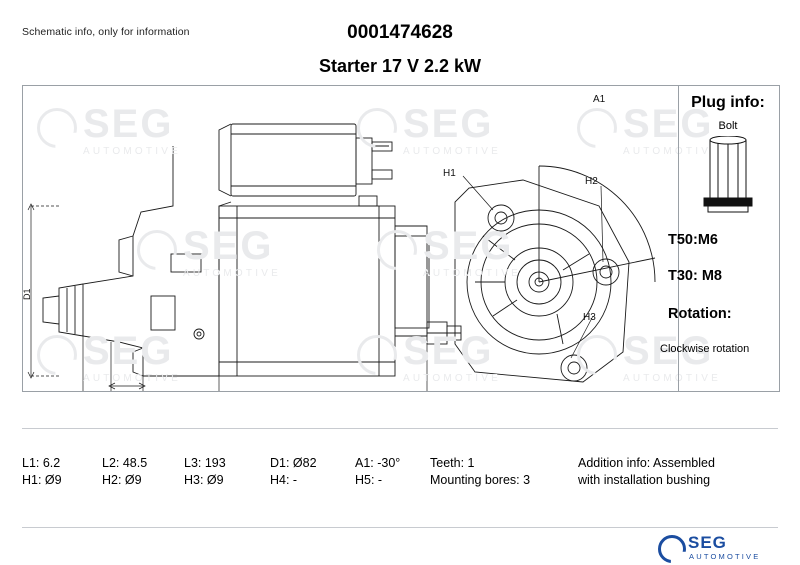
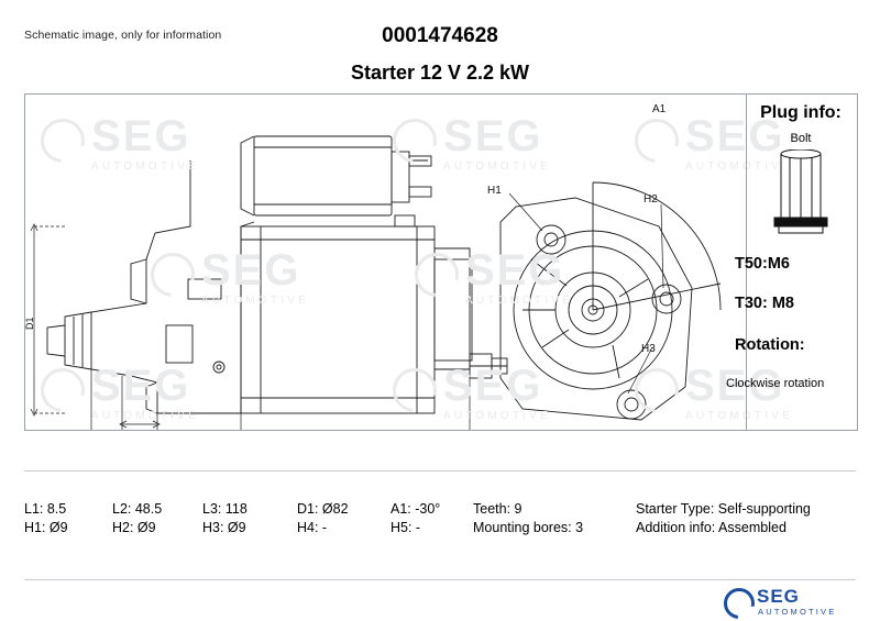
- Schematic info, only for information
+ Schematic image, only for information
  0001474628
- Starter 17 V 2.2 kW
+ Starter 12 V 2.2 kW
  SEG
  AUTOMOTIVE
  SEG
  AUTOMOTIV
  SEG
  AUTOMOTIVE
  SEG
  AUTOMOTIVE
  SEG
  AUTOMOTIVE
  SEG
  AUTOMOTIVE
  SEG
  AUTOMOTIVE
  A1
  H1
  H2
  H3
  Plug info:
  Bolt
  T50:M6
  T30: M8
  Rotation:
  Clockwise rotation
- L1: 6.2
+ L1: 8.5
  H1: Ø9
  L2: 48.5
  H2: Ø9
- L3: 193
+ L3: 118
  H3: Ø9
  D1: Ø82
  H4: -
  A1: -30°
  H5: -
- Teeth: 1
+ Teeth: 9
  Mounting bores: 3
+ Starter Type: Self-supporting
  Addition info: Assembled
- with installation bushing
  SEG
  AUTOMOTIVE
